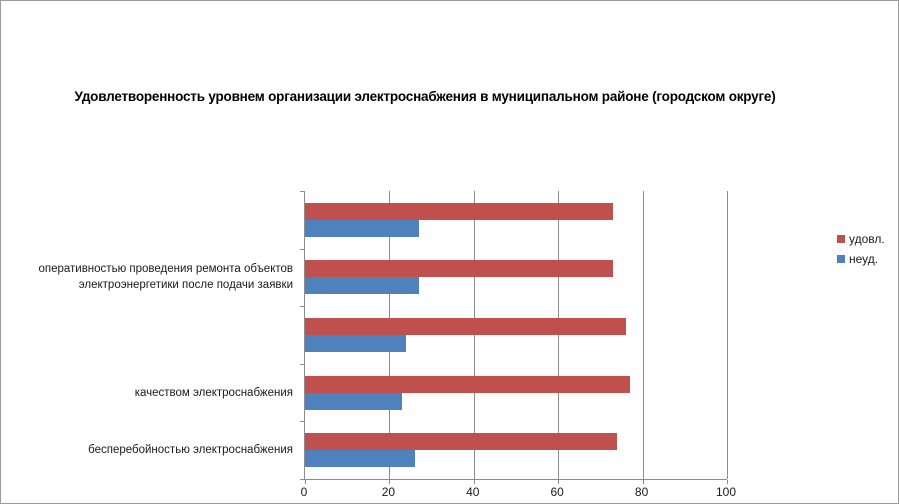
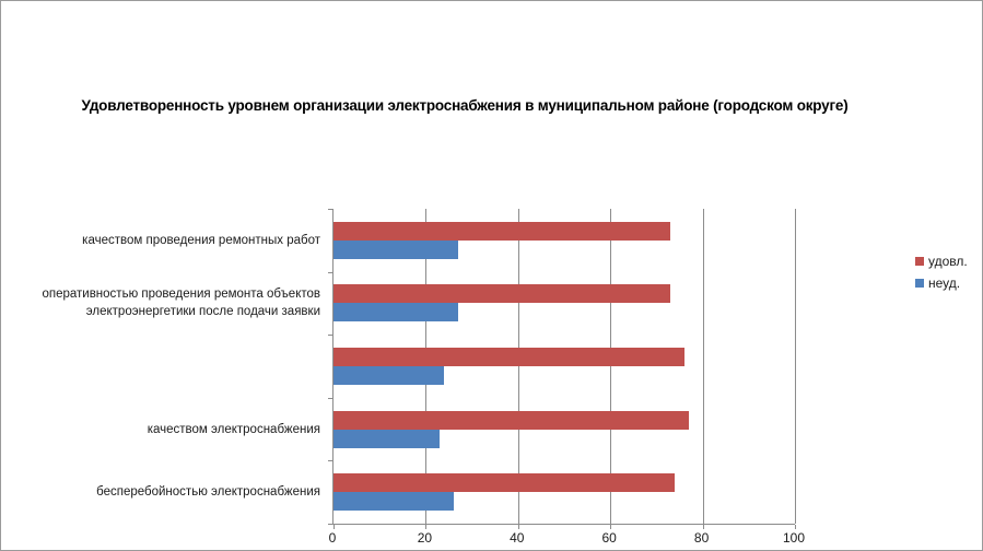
  Удовлетворенность уровнем организации электроснабжения в муниципальном районе (городском округе)
  удовл.
  неуд.
  0
  20
  40
  60
  80
  100
+ качеством проведения ремонтных работ
  оперативностью проведения ремонта объектов электроэнергетики после подачи заявки
  качеством электроснабжения
  бесперебойностью электроснабжения
